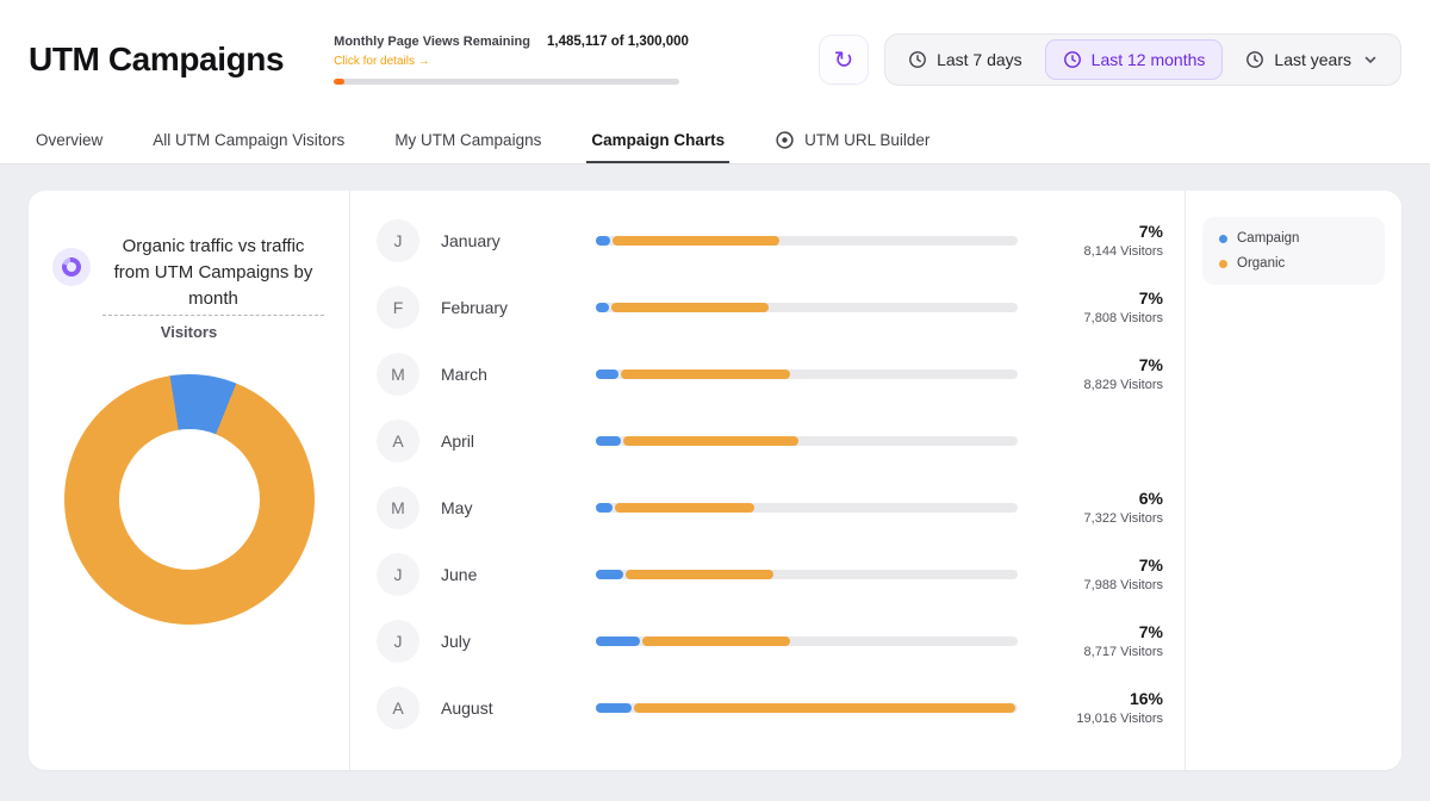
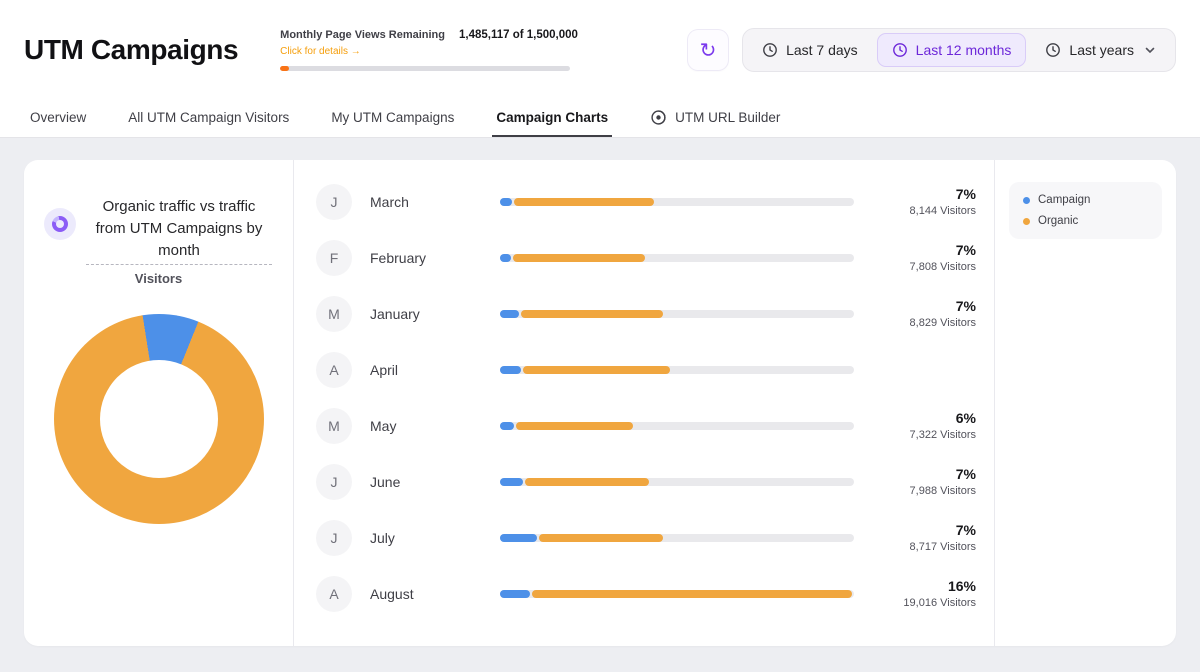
  UTM Campaigns
  Monthly Page Views Remaining
- 1,485,117 of 1,300,000
+ 1,485,117 of 1,500,000
  Click for details →
  ↻
  Last 7 days
  Last 12 months
  Last years
  Overview
  All UTM Campaign Visitors
  My UTM Campaigns
  Campaign Charts
  UTM URL Builder
  Organic traffic vs traffic from UTM Campaigns by month
  Visitors
  J
- January
+ March
  7%
  8,144 Visitors
  F
  February
  7%
  7,808 Visitors
  M
- March
+ January
  7%
  8,829 Visitors
  A
  April
  M
  May
  6%
  7,322 Visitors
  J
  June
  7%
  7,988 Visitors
  J
  July
  7%
  8,717 Visitors
  A
  August
  16%
  19,016 Visitors
  Campaign
  Organic
